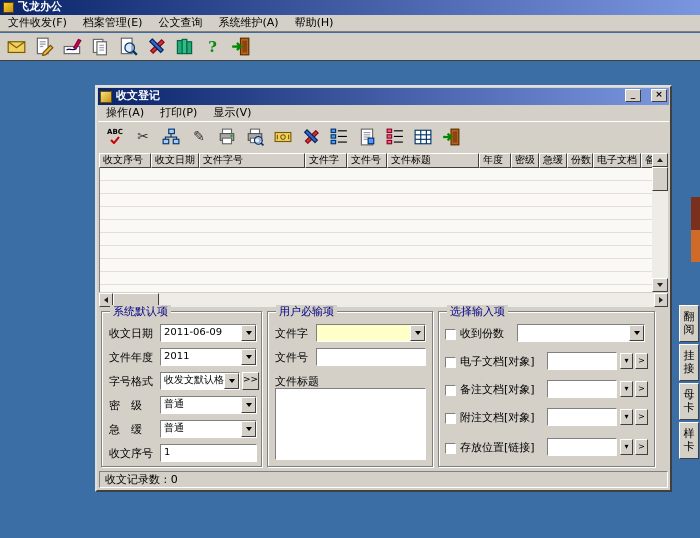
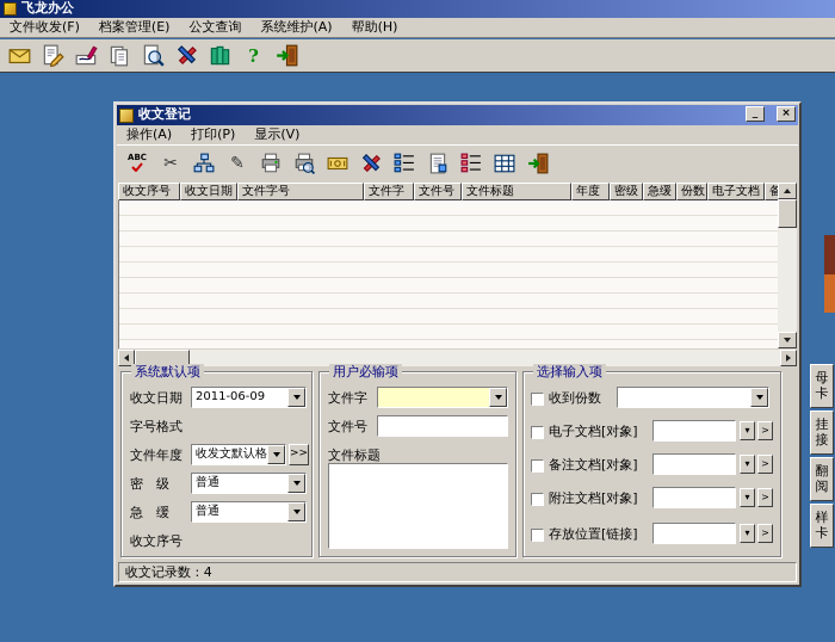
  飞龙办公
  文件收发(F)
  档案管理(E)
  公文查询
  系统维护(A)
  帮助(H)
  ?
- 翻阅
+ 母卡
  挂接
- 母卡
+ 翻阅
  样卡
  收文登记
  _
  ×
  操作(A)
  打印(P)
  显示(V)
  ABC
  ✂
  ✎
  收文序号 收文日期 文件字号 文件字 文件号 文件标题 年度 密级 急缓 份数 电子文档 备
  系统默认项
  收文日期
  2011-06-09
- 文件年度
+ 字号格式
- 2011
- 字号格式
+ 文件年度
  收发文默认格
  >>
  密 级
  普通
  急 缓
  普通
  收文序号
- 1
  用户必输项
  文件字
  文件号
  文件标题
  选择输入项
  收到份数
  电子文档[对象]
  ▾
  >
  备注文档[对象]
  ▾
  >
  附注文档[对象]
  ▾
  >
  存放位置[链接]
  ▾
  >
- 收文记录数 : 0
+ 收文记录数 : 4
